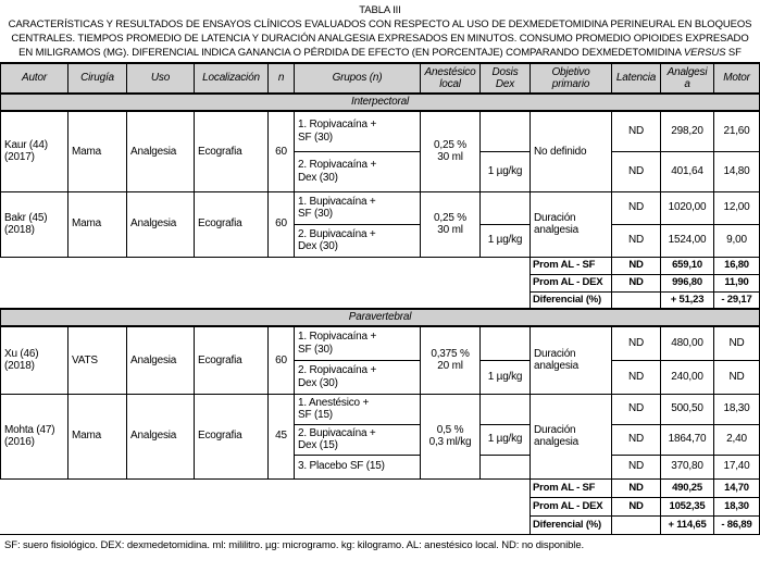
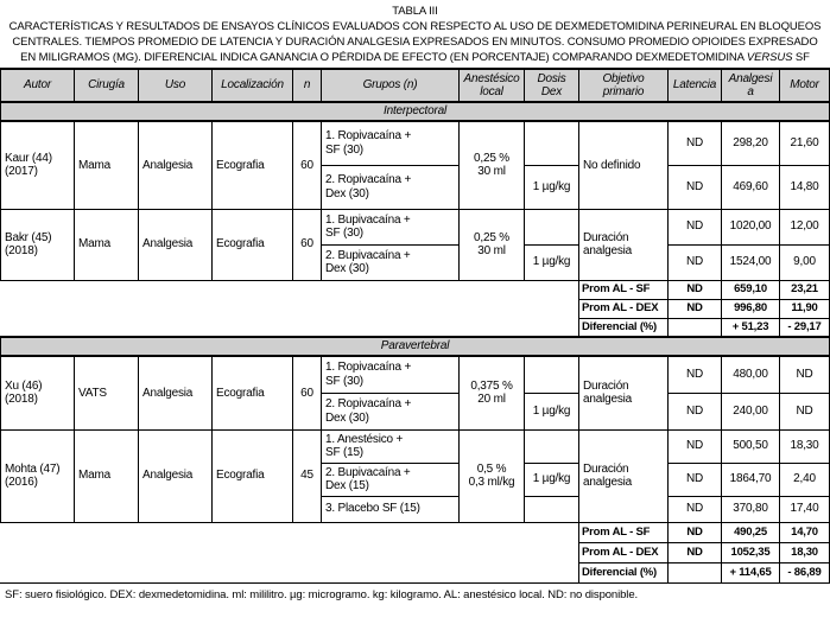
  TABLA III
  CARACTERÍSTICAS Y RESULTADOS DE ENSAYOS CLÍNICOS EVALUADOS CON RESPECTO AL USO DE DEXMEDETOMIDINA PERINEURAL EN BLOQUEOS CENTRALES. TIEMPOS PROMEDIO DE LATENCIA Y DURACIÓN ANALGESIA EXPRESADOS EN MINUTOS. CONSUMO PROMEDIO OPIOIDES EXPRESADO EN MILIGRAMOS (MG). DIFERENCIAL INDICA GANANCIA O PÉRDIDA DE EFECTO (EN PORCENTAJE) COMPARANDO DEXMEDETOMIDINA VERSUS SF
  Autor	Cirugía	Uso	Localización	n	Grupos (n)	Anestésico local	Dosis Dex	Objetivo primario	Latencia	Analgesia	Motor
  Interpectoral
  Kaur (44) (2017)	Mama	Analgesia	Ecografia	60	1. Ropivacaína + SF (30)	0,25 % 30 ml		No definido	ND	298,20	21,60
- 2. Ropivacaína + Dex (30)	1 µg/kg	ND	401,64	14,80
+ 2. Ropivacaína + Dex (30)	1 µg/kg	ND	469,60	14,80
  Bakr (45) (2018)	Mama	Analgesia	Ecografia	60	1. Bupivacaína + SF (30)	0,25 % 30 ml		Duración analgesia	ND	1020,00	12,00
  2. Bupivacaína + Dex (30)	1 µg/kg	ND	1524,00	9,00
- 	Prom AL - SF	ND	659,10	16,80
+ 	Prom AL - SF	ND	659,10	23,21
  	Prom AL - DEX	ND	996,80	11,90
  	Diferencial (%)		+ 51,23	- 29,17
  Paravertebral
  Xu (46) (2018)	VATS	Analgesia	Ecografia	60	1. Ropivacaína + SF (30)	0,375 % 20 ml		Duración analgesia	ND	480,00	ND
  2. Ropivacaína + Dex (30)	1 µg/kg	ND	240,00	ND
  Mohta (47) (2016)	Mama	Analgesia	Ecografia	45	1. Anestésico + SF (15)	0,5 % 0,3 ml/kg		Duración analgesia	ND	500,50	18,30
  2. Bupivacaína + Dex (15)	1 µg/kg	ND	1864,70	2,40
  3. Placebo SF (15)		ND	370,80	17,40
  	Prom AL - SF	ND	490,25	14,70
  	Prom AL - DEX	ND	1052,35	18,30
  	Diferencial (%)		+ 114,65	- 86,89
  SF: suero fisiológico. DEX: dexmedetomidina. ml: mililitro. µg: microgramo. kg: kilogramo. AL: anestésico local. ND: no disponible.
